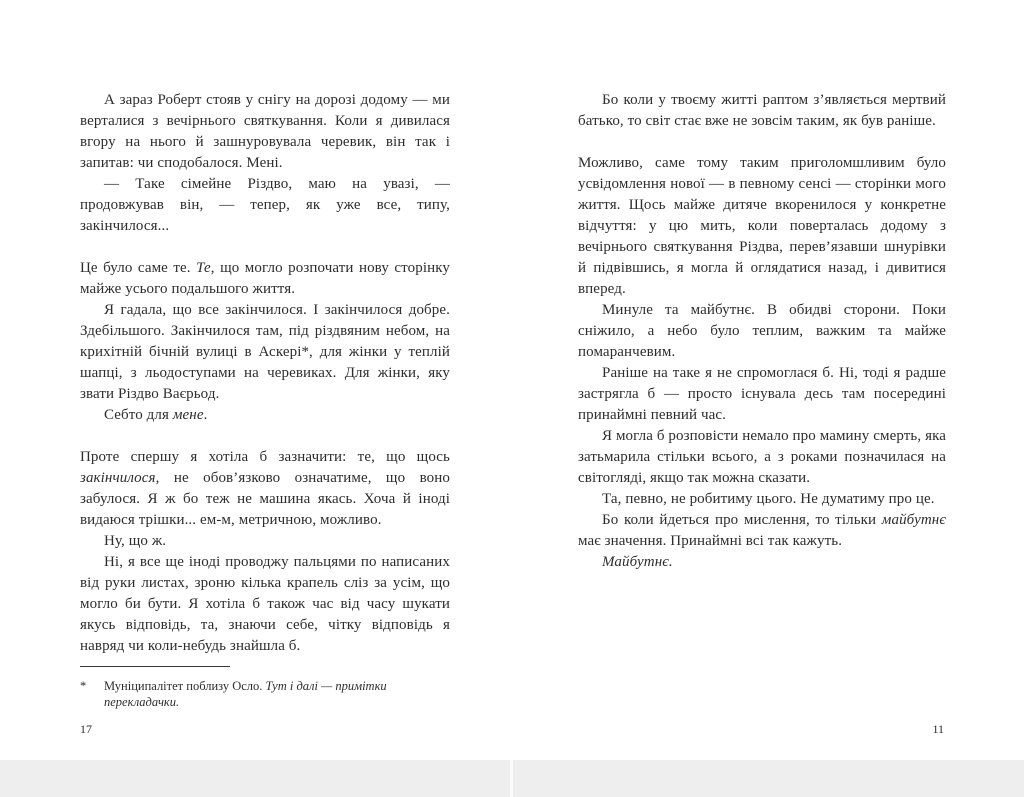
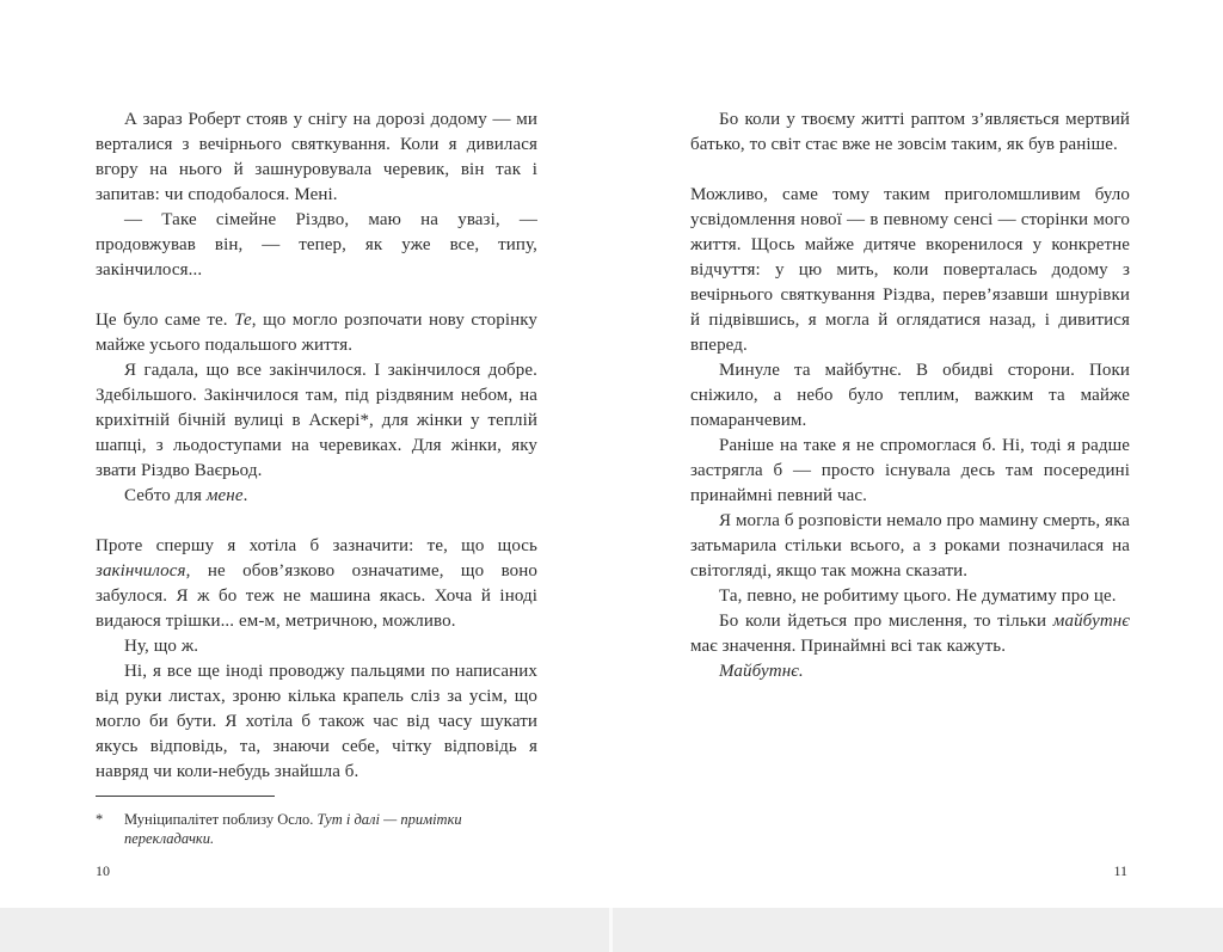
  А зараз Роберт стояв у снігу на дорозі додому — ми верталися з вечірнього святкування. Коли я дивилася вгору на нього й зашнуровувала черевик, він так і запитав: чи сподобалося. Мені.
  — Таке сімейне Різдво, маю на увазі, — продовжував він, — тепер, як уже все, типу, закінчилося...
  Це було саме те. Те, що могло розпочати нову сторінку майже усього подальшого життя.
  Я гадала, що все закінчилося. І закінчилося добре. Здебільшого. Закінчилося там, під різдвяним небом, на крихітній бічній вулиці в Аскері*, для жінки у теплій шапці, з льодоступами на черевиках. Для жінки, яку звати Різдво Ваєрьод.
  Себто для мене.
  Проте спершу я хотіла б зазначити: те, що щось закінчилося, не обов’язково означатиме, що воно забулося. Я ж бо теж не машина якась. Хоча й іноді видаюся трішки... ем-м, метричною, можливо.
  Ну, що ж.
  Ні, я все ще іноді проводжу пальцями по написаних від руки листах, зроню кілька крапель сліз за усім, що могло би бути. Я хотіла б також час від часу шукати якусь відповідь, та, знаючи себе, чітку відповідь я навряд чи коли-небудь знайшла б.
  *
  Муніципалітет поблизу Осло. Тут і далі — примітки перекладачки.
- 17
+ 10
  Бо коли у твоєму житті раптом з’являється мертвий батько, то світ стає вже не зовсім таким, як був раніше.
  Можливо, саме тому таким приголомшливим було усвідомлення нової — в певному сенсі — сторінки мого життя. Щось майже дитяче вкоренилося у конкретне відчуття: у цю мить, коли поверталась додому з вечірнього святкування Різдва, перев’язавши шнурівки й підвівшись, я могла й оглядатися назад, і дивитися вперед.
  Минуле та майбутнє. В обидві сторони. Поки сніжило, а небо було теплим, важким та майже помаранчевим.
  Раніше на таке я не спромоглася б. Ні, тоді я радше застрягла б — просто існувала десь там посередині принаймні певний час.
  Я могла б розповісти немало про мамину смерть, яка затьмарила стільки всього, а з роками позначилася на світогляді, якщо так можна сказати.
  Та, певно, не робитиму цього. Не думатиму про це.
  Бо коли йдеться про мислення, то тільки майбутнє має значення. Принаймні всі так кажуть.
  Майбутнє.
  11
